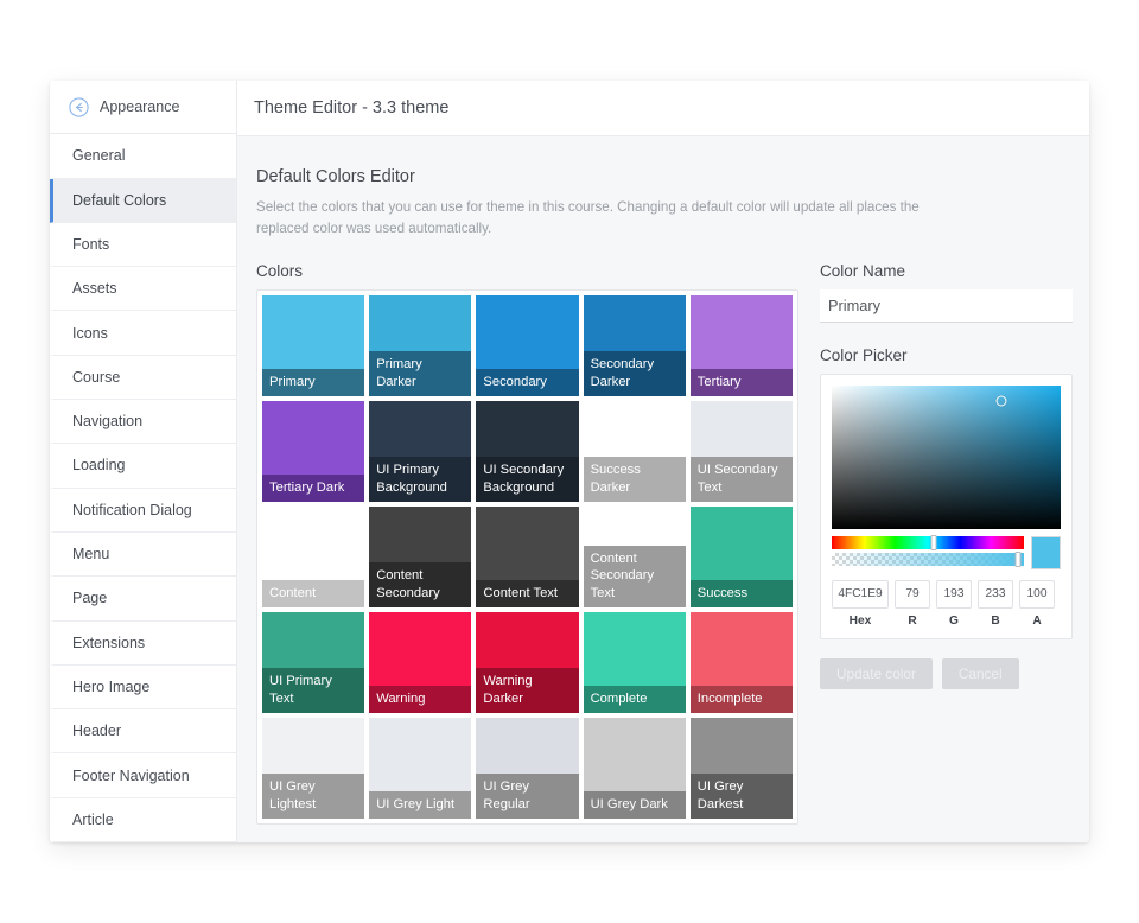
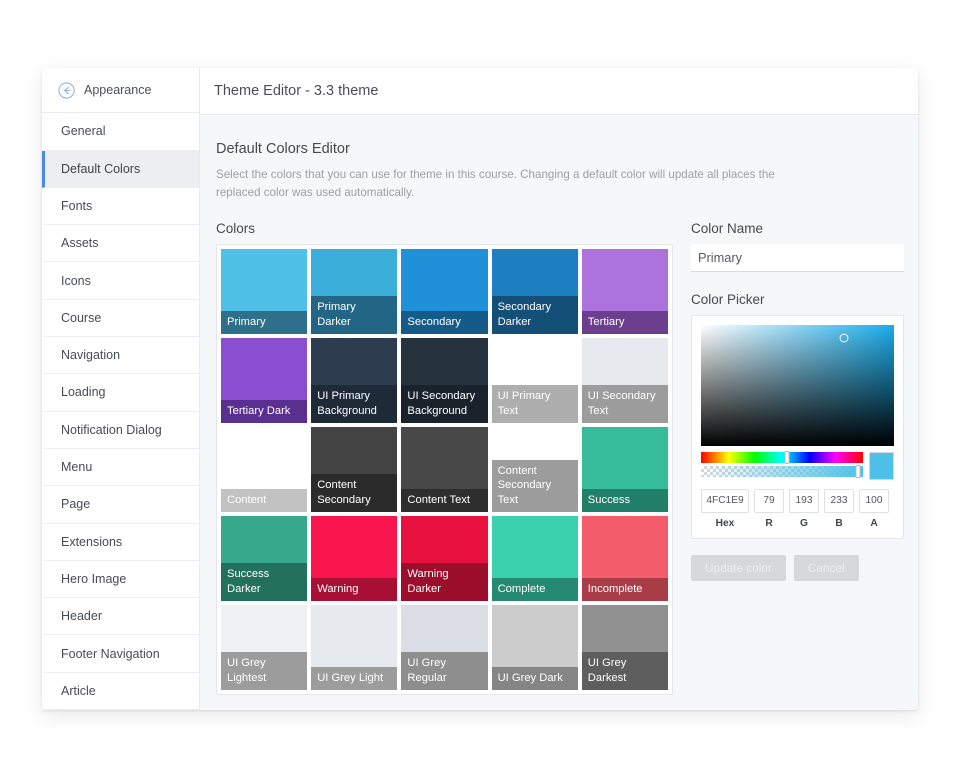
  Appearance
  General
  Default Colors
  Fonts
  Assets
  Icons
  Course
  Navigation
  Loading
  Notification Dialog
  Menu
  Page
  Extensions
  Hero Image
  Header
  Footer Navigation
  Article
  Theme Editor - 3.3 theme
  Default Colors Editor
  Select the colors that you can use for theme in this course. Changing a default color will update all places the replaced color was used automatically.
  Colors
  Primary
  Primary Darker
  Secondary
  Secondary Darker
  Tertiary
  Tertiary Dark
  UI Primary Background
  UI Secondary Background
- Success Darker
+ UI Primary Text
  UI Secondary Text
  Content
  Content Secondary
  Content Text
  Content Secondary Text
  Success
- UI Primary Text
+ Success Darker
  Warning
  Warning Darker
  Complete
  Incomplete
  UI Grey Lightest
  UI Grey Light
  UI Grey Regular
  UI Grey Dark
  UI Grey Darkest
  Color Name
  Primary
  Color Picker
  4FC1E9
  Hex
  79
  R
  193
  G
  233
  B
  100
  A
